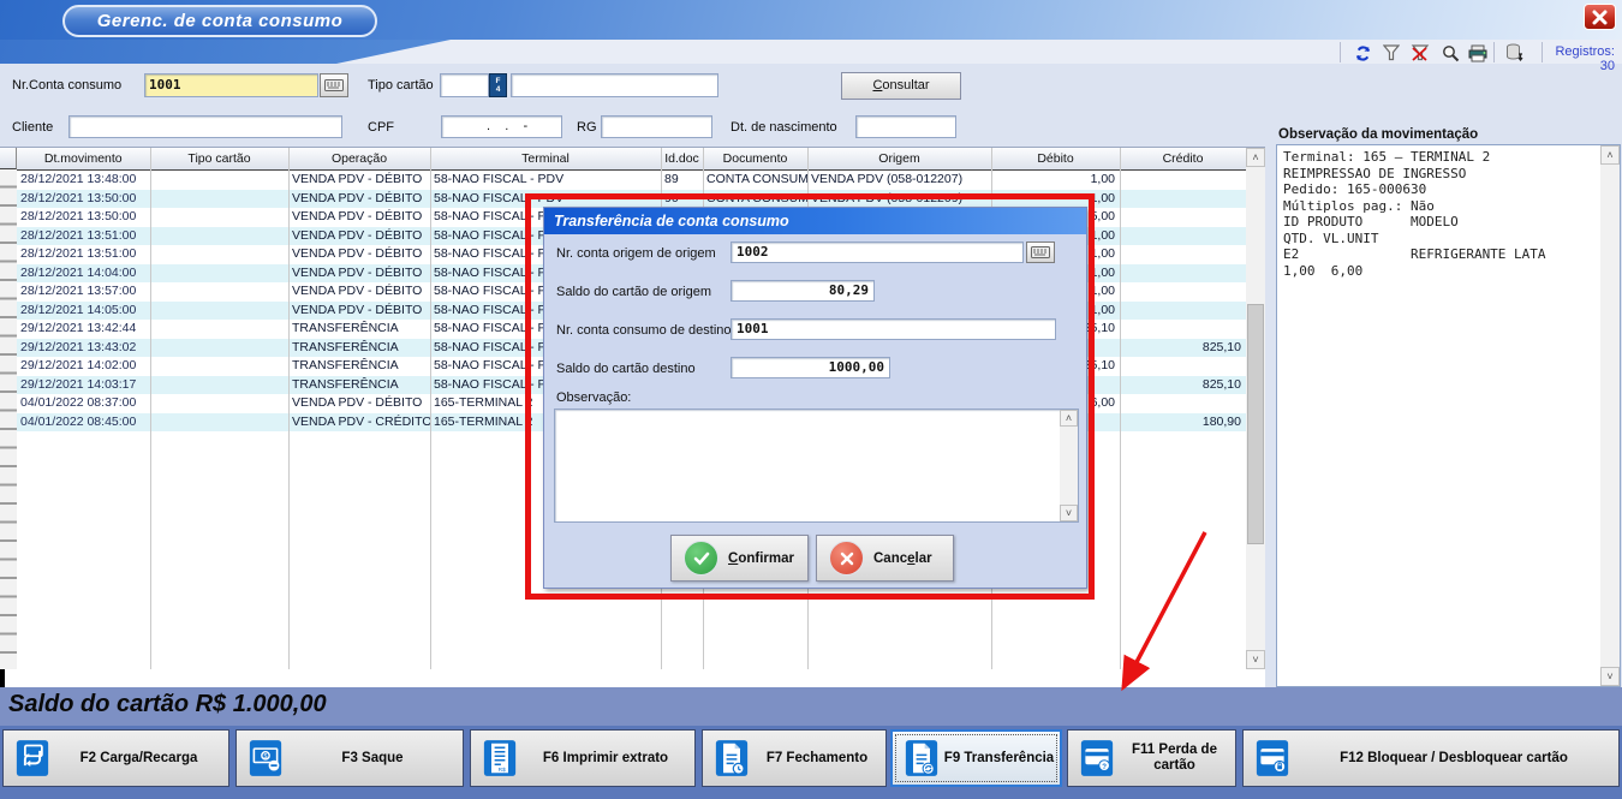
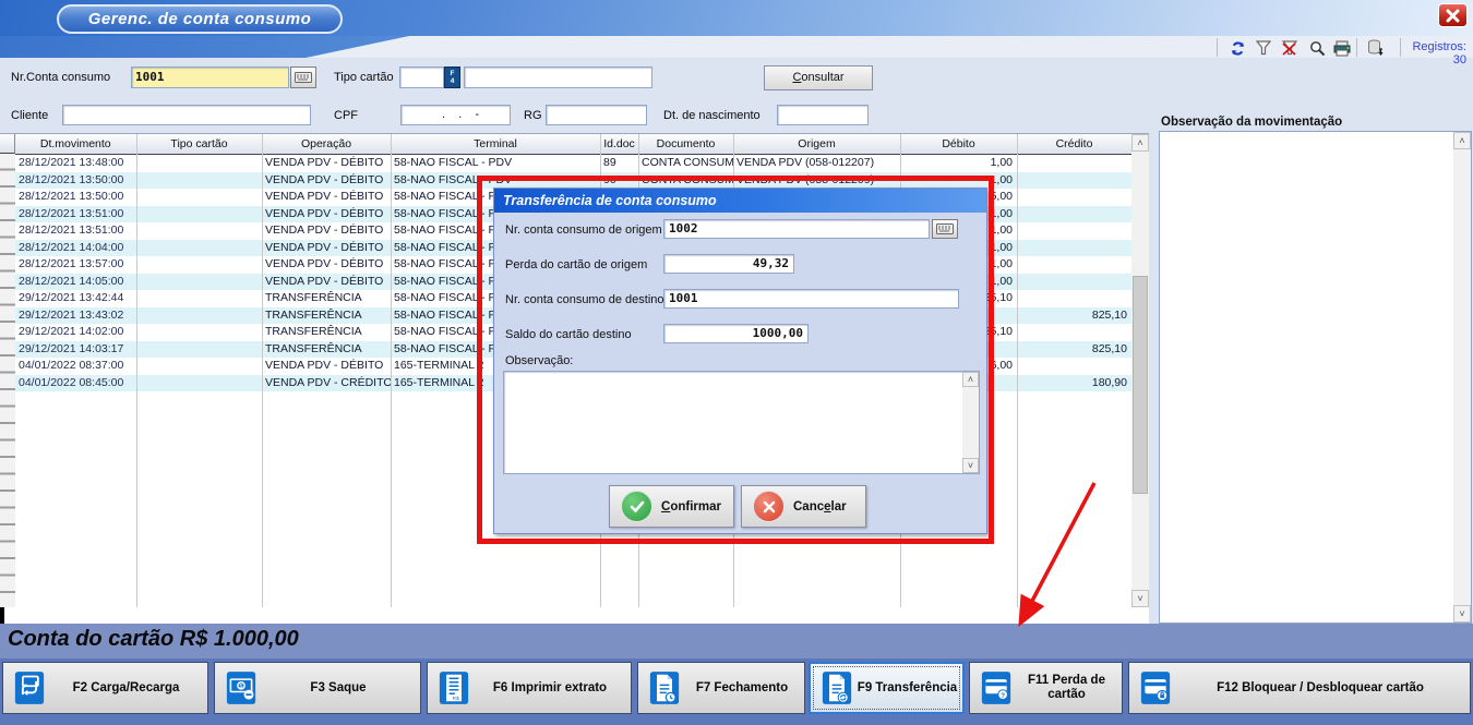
  Gerenc. de conta consumo
  Registros: 30
  Nr.Conta consumo
  1001
  Tipo cartão
  Consultar
  Cliente
  CPF
  . . -
  RG
  Dt. de nascimento
  ˄︎
  ˅︎
  Observação da movimentação
- Terminal: 165 – TERMINAL 2
- REIMPRESSAO DE INGRESSO
- Pedido: 165-000630
- Múltiplos pag.: Não
- ID PRODUTO MODELO
- QTD. VL.UNIT
- E2 REFRIGERANTE LATA
- 1,00 6,00
  ˄︎
  ˅︎
  Transferência de conta consumo
- Nr. conta origem de origem
+ Nr. conta consumo de origem
  1002
- Saldo do cartão de origem
+ Perda do cartão de origem
- 80,29
+ 49,32
  Nr. conta consumo de destino
  1001
  Saldo do cartão destino
  1000,00
  Observação:
  ˄︎
  ˅︎
  Confirmar
  Cancelar
- Saldo do cartão R$ 1.000,00
+ Conta do cartão R$ 1.000,00
  F2 Carga/Recarga
  F3 Saque
  F6 Imprimir extrato
  F7 Fechamento
  F9 Transferência
  F11 Perda de cartão
  F12 Bloquear / Desbloquear cartão
